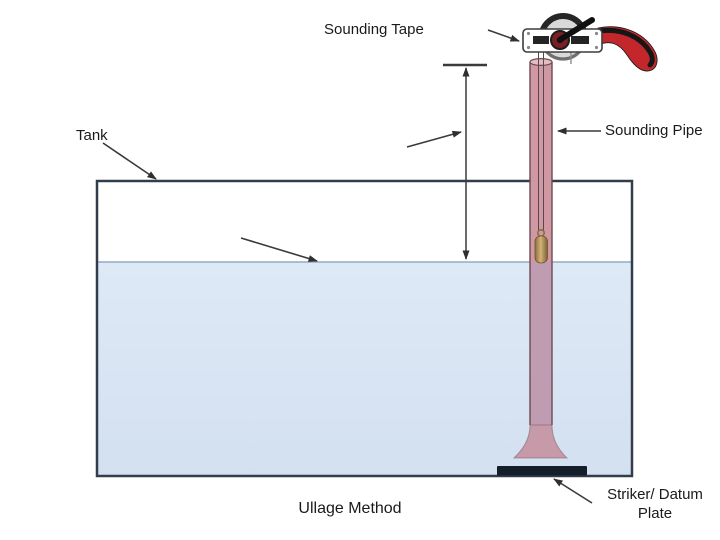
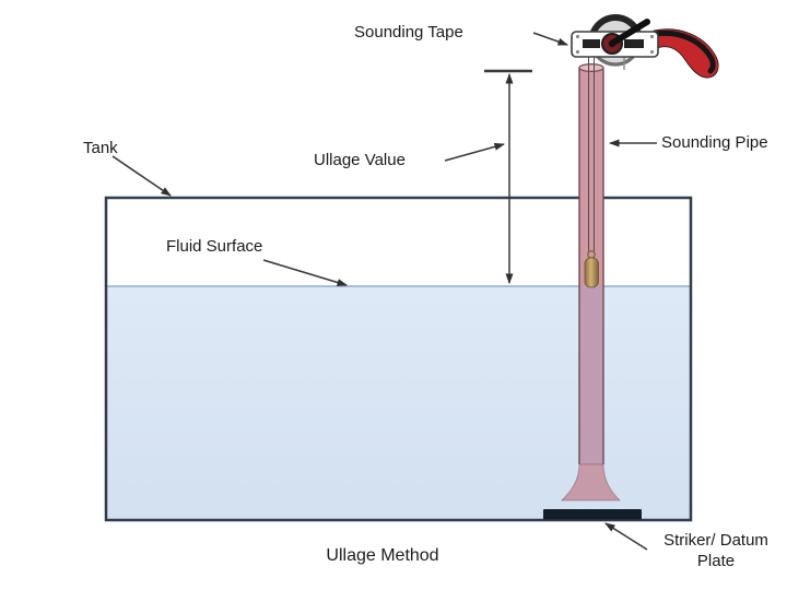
  Sounding Tape
  Tank
+ Ullage Value
+ Fluid Surface
  Sounding Pipe
  Striker/ Datum
  Plate
  Ullage Method
